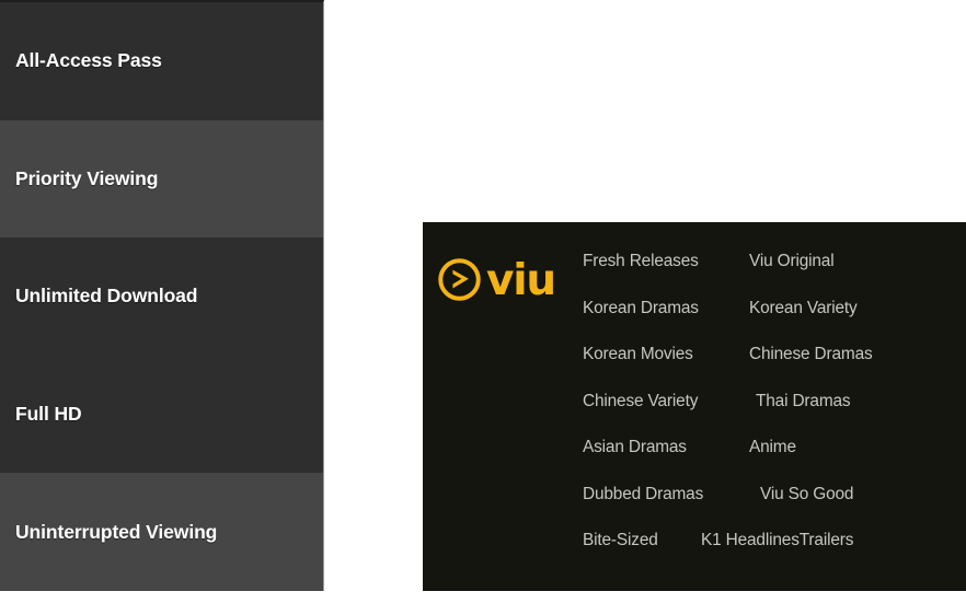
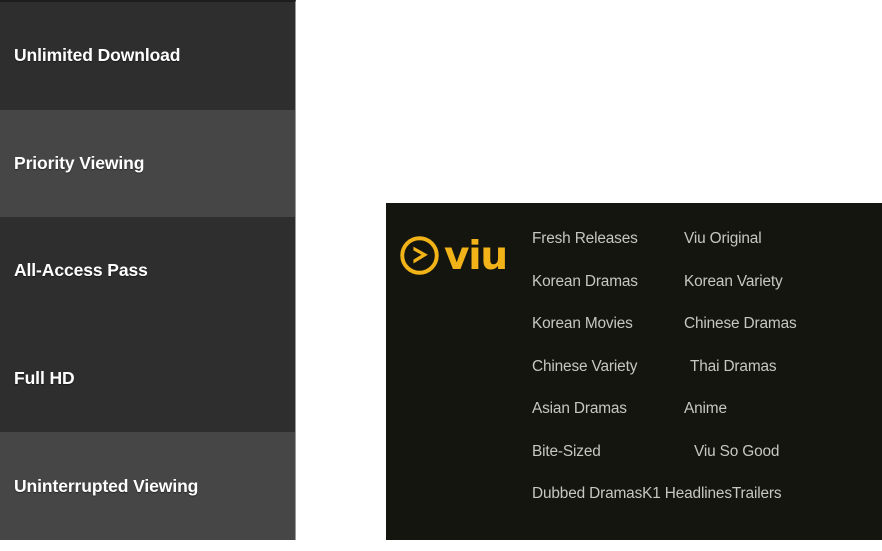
- All-Access Pass
+ Unlimited Download
  Priority Viewing
- Unlimited Download
+ All-Access Pass
  Full HD
  Uninterrupted Viewing
  viu
  Fresh Releases
  Viu Original
  Korean Dramas
  Korean Variety
  Korean Movies
  Chinese Dramas
  Chinese Variety
  Thai Dramas
  Asian Dramas
  Anime
- Dubbed Dramas
+ Bite-Sized
  Viu So Good
- Bite-Sized
+ Dubbed Dramas
  K1 Headlines
  Trailers
